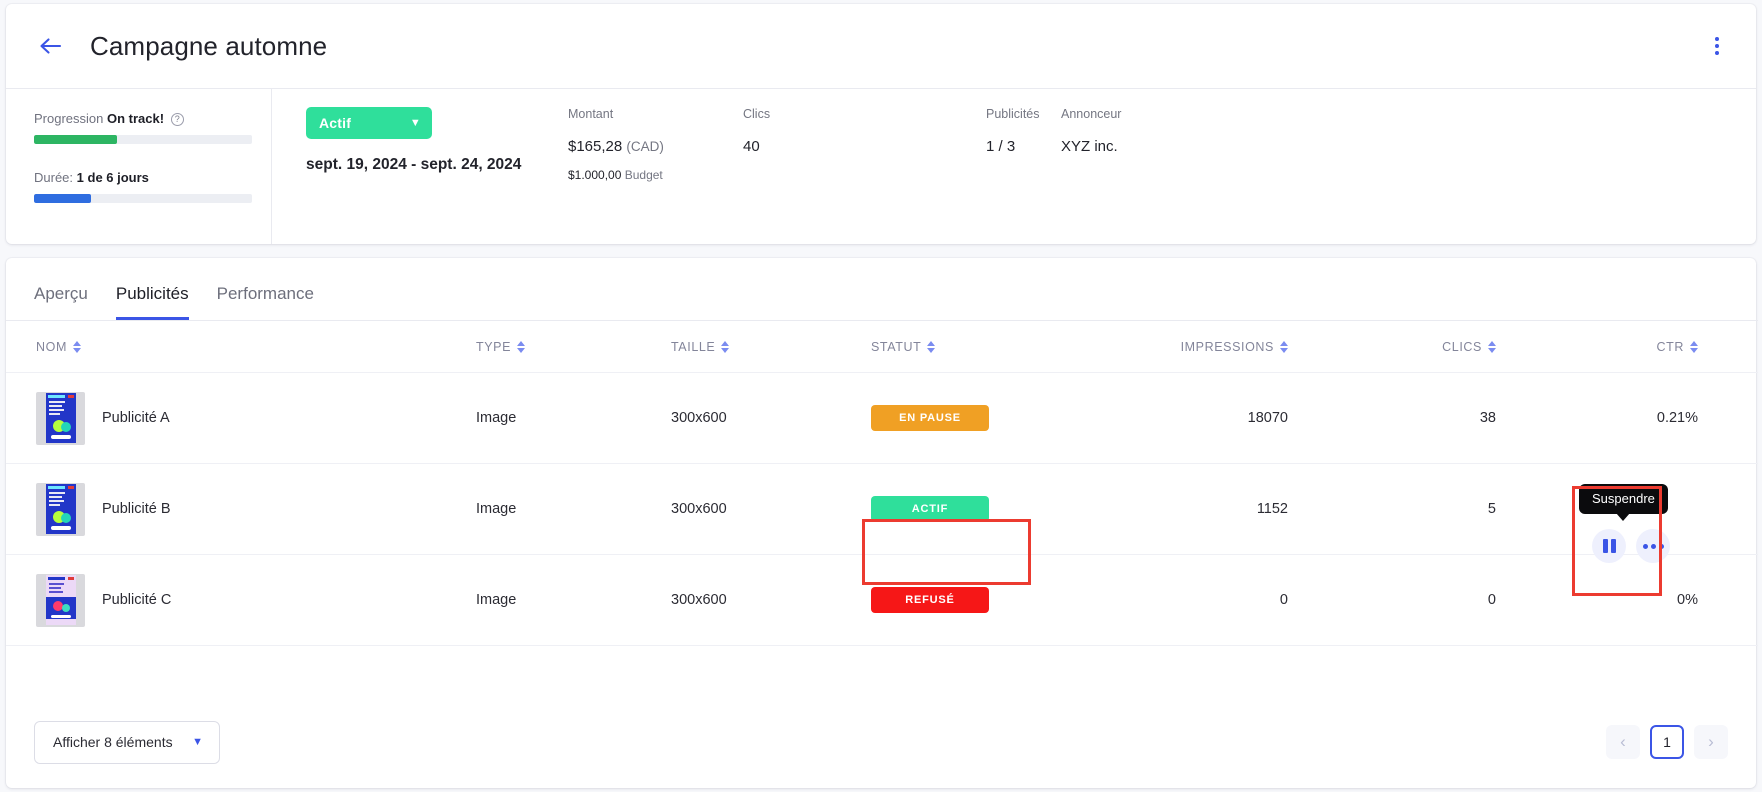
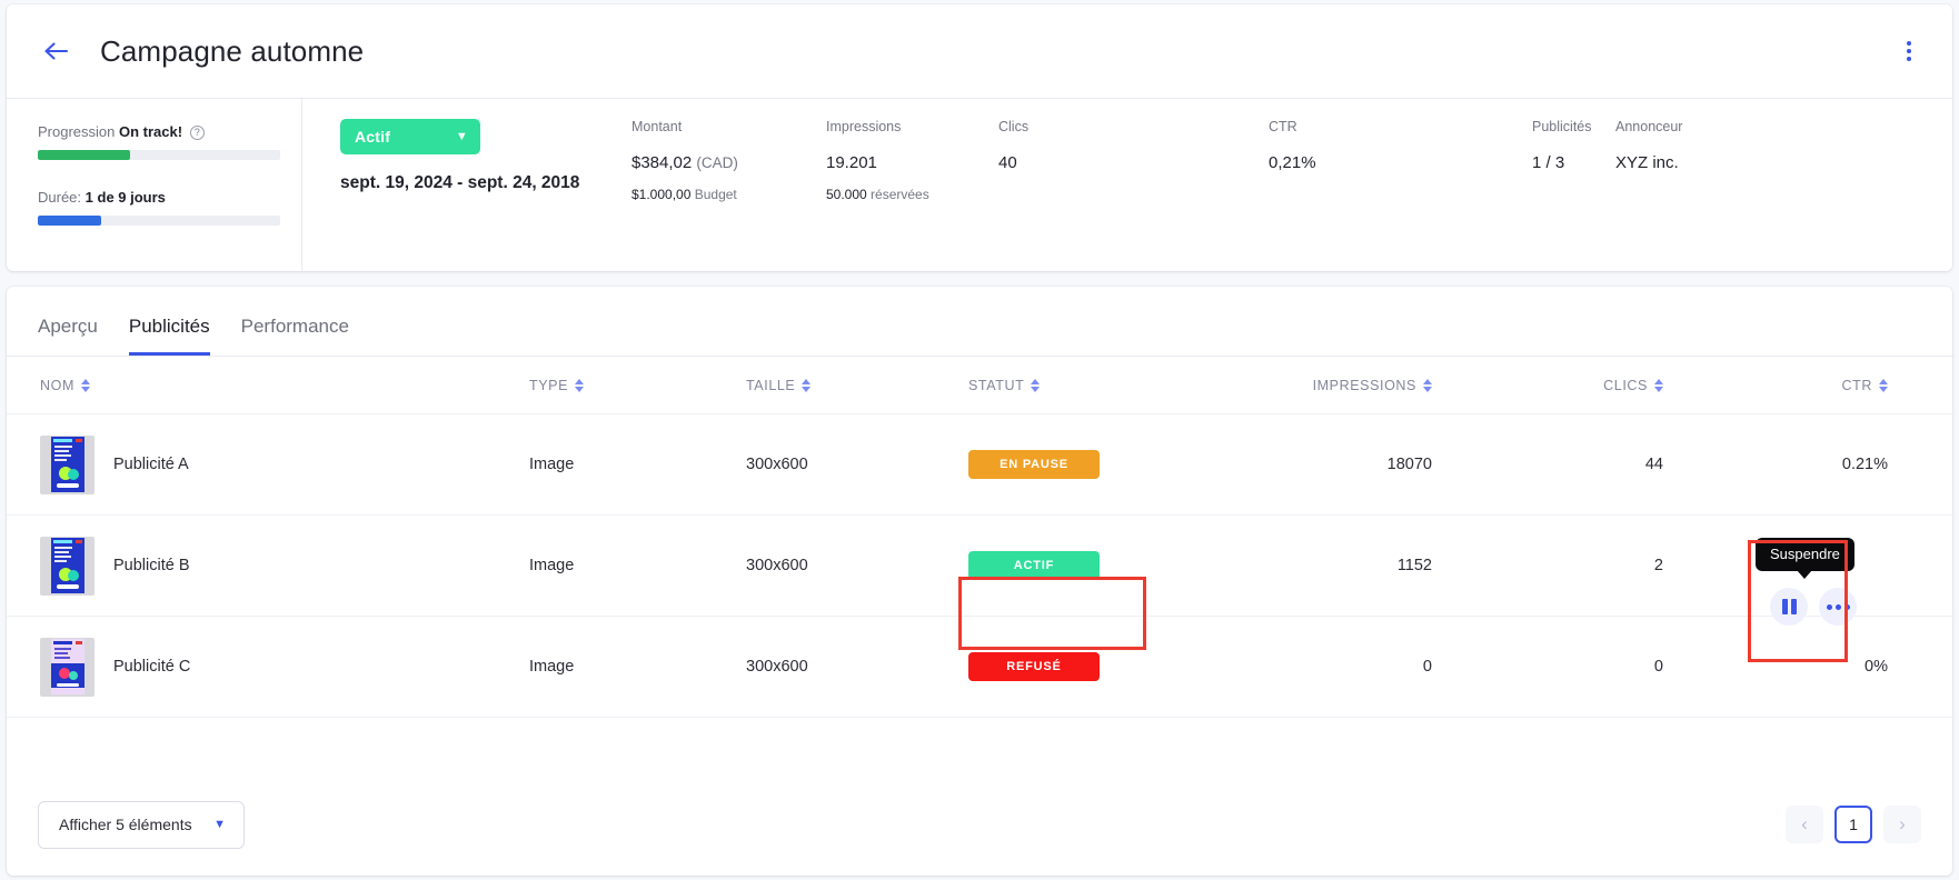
  Campagne automne
  Progression On track! ?
- Durée: 1 de 6 jours
+ Durée: 1 de 9 jours
  Actif
  ▼
- sept. 19, 2024 - sept. 24, 2024
+ sept. 19, 2024 - sept. 24, 2018
  Montant
- $165,28 (CAD)
+ $384,02 (CAD)
  $1.000,00 Budget
+ Impressions
+ 19.201
+ 50.000 réservées
  Clics
  40
+ CTR
+ 0,21%
  Publicités
  1 / 3
  Annonceur
  XYZ inc.
  Aperçu
  Publicités
  Performance
  NOM	TYPE	TAILLE	STATUT	IMPRESSIONS	CLICS	CTR
- Publicité A	Image	300x600	EN PAUSE	18070	38	0.21%
+ Publicité A	Image	300x600	EN PAUSE	18070	44	0.21%
- Publicité B	Image	300x600	ACTIF	1152	5
+ Publicité B	Image	300x600	ACTIF	1152	2
  Publicité C	Image	300x600	REFUSÉ	0	0	0%
- Afficher 8 éléments
+ Afficher 5 éléments
  ▼
  ‹
  1
  ›
  Suspendre
